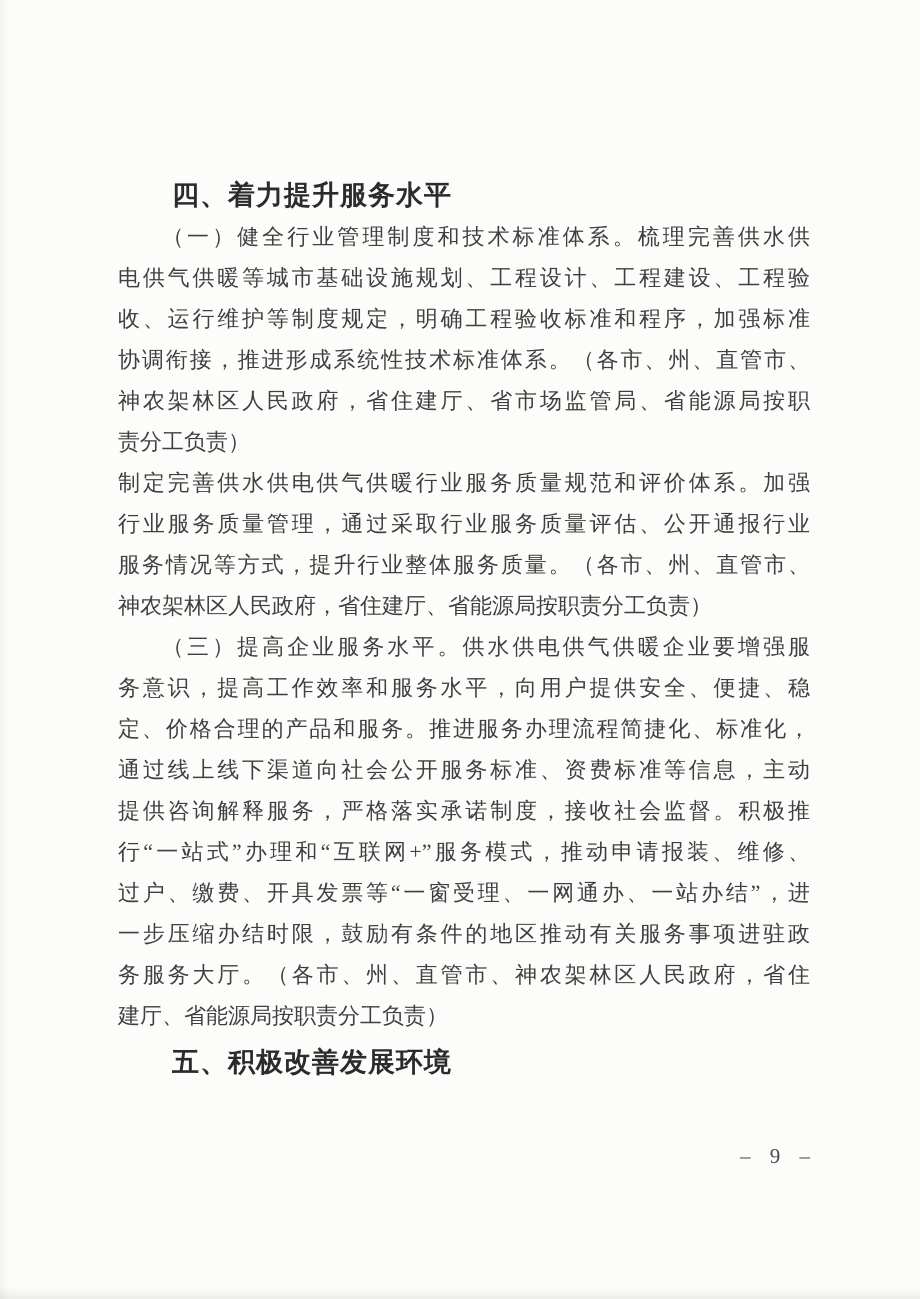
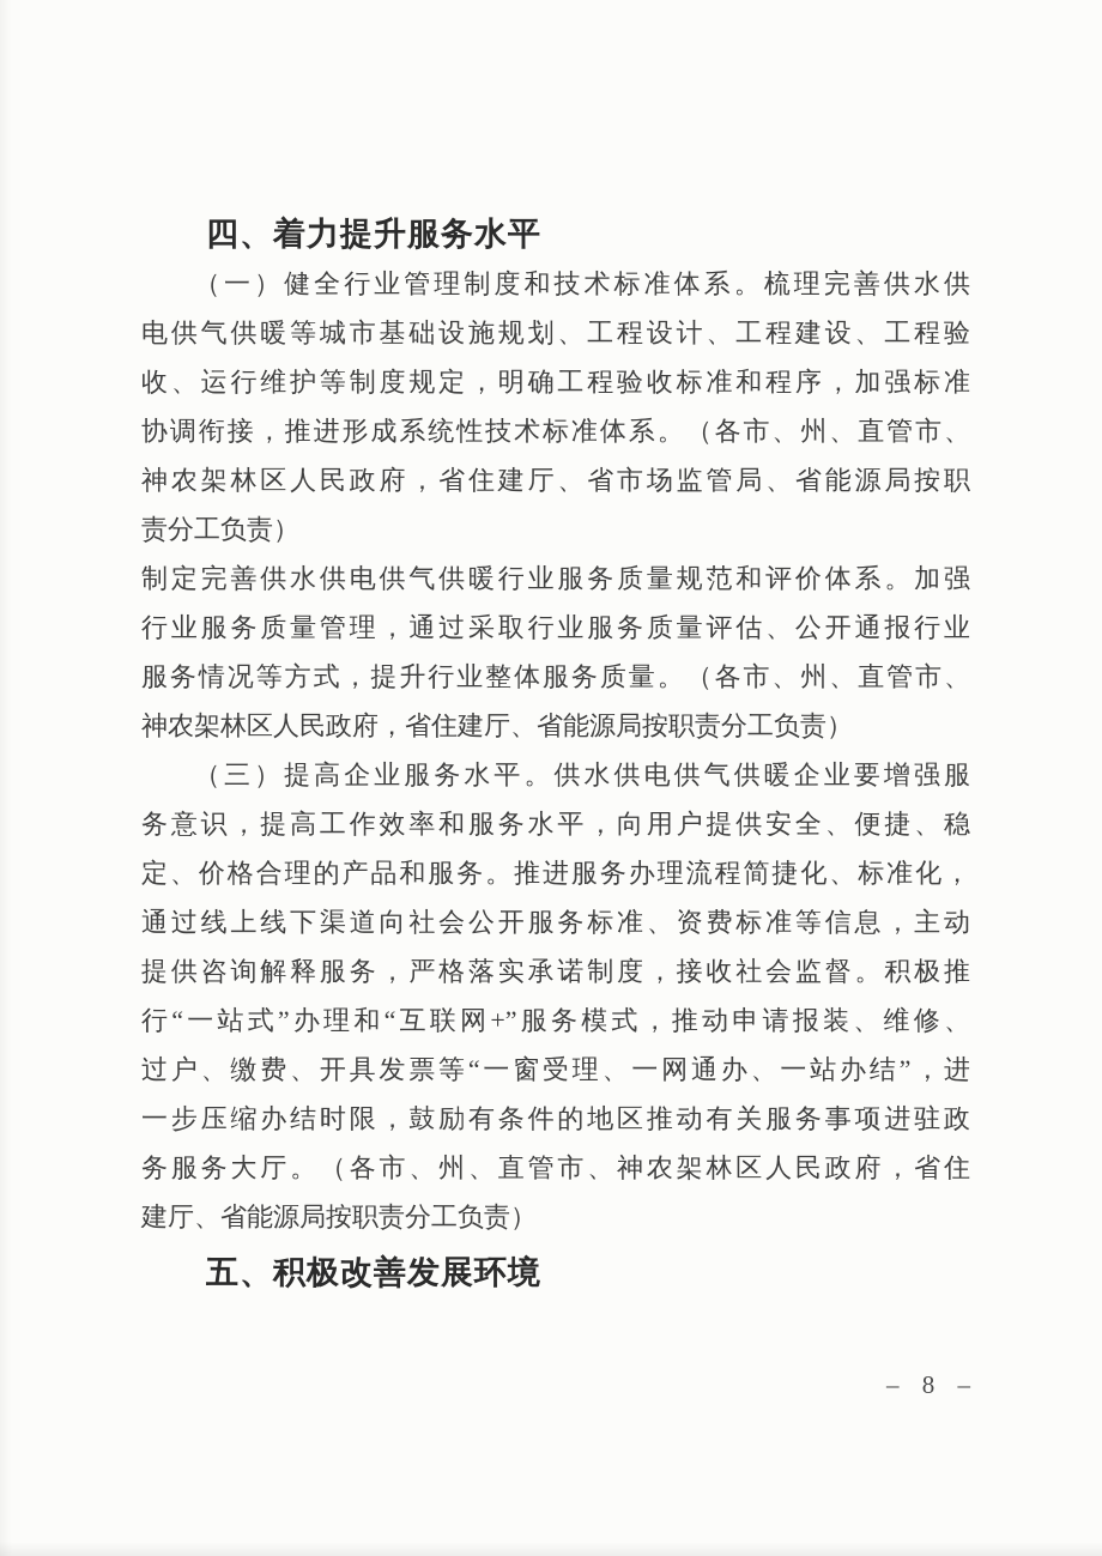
  四、着力提升服务水平
  （一）健全行业管理制度和技术标准体系。梳理完善供水供
  电供气供暖等城市基础设施规划、工程设计、工程建设、工程验
  收、运行维护等制度规定，明确工程验收标准和程序，加强标准
  协调衔接，推进形成系统性技术标准体系。（各市、州、直管市、
  神农架林区人民政府，省住建厅、省市场监管局、省能源局按职
  责分工负责）
  制定完善供水供电供气供暖行业服务质量规范和评价体系。加强
  行业服务质量管理，通过采取行业服务质量评估、公开通报行业
  服务情况等方式，提升行业整体服务质量。（各市、州、直管市、
  神农架林区人民政府，省住建厅、省能源局按职责分工负责）
  （三）提高企业服务水平。供水供电供气供暖企业要增强服
  务意识，提高工作效率和服务水平，向用户提供安全、便捷、稳
  定、价格合理的产品和服务。推进服务办理流程简捷化、标准化，
  通过线上线下渠道向社会公开服务标准、资费标准等信息，主动
  提供咨询解释服务，严格落实承诺制度，接收社会监督。积极推
  行“一站式”办理和“互联网+”服务模式，推动申请报装、维修、
  过户、缴费、开具发票等“一窗受理、一网通办、一站办结”，进
  一步压缩办结时限，鼓励有条件的地区推动有关服务事项进驻政
  务服务大厅。（各市、州、直管市、神农架林区人民政府，省住
  建厅、省能源局按职责分工负责）
  五、积极改善发展环境
- – 9 –
+ – 8 –
